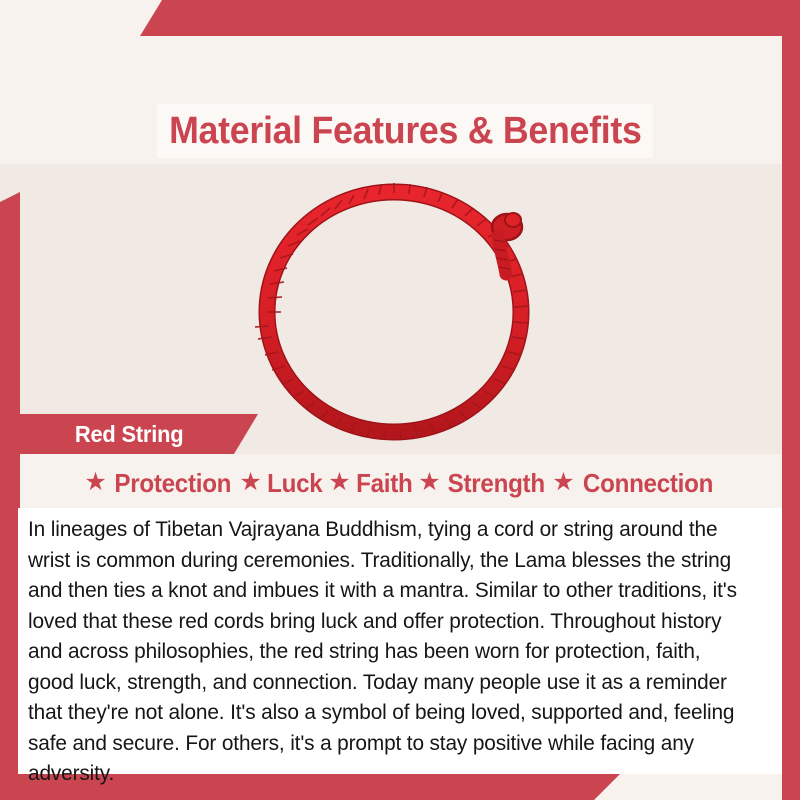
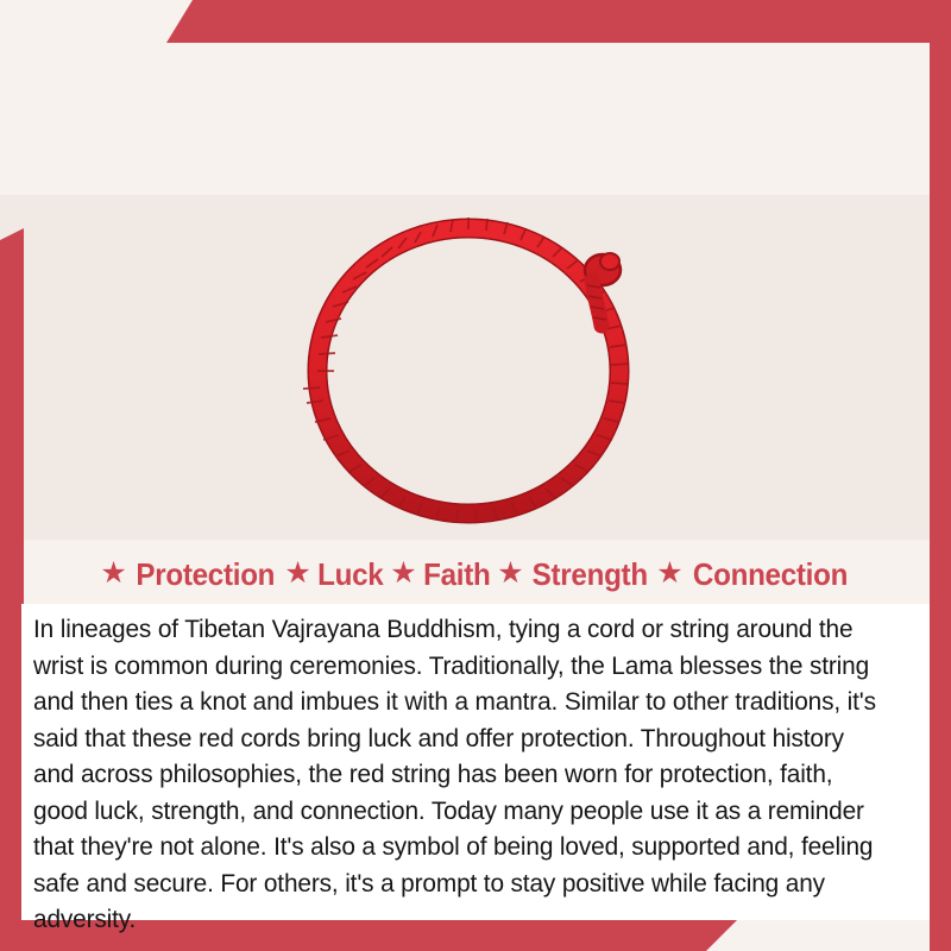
- Material Features & Benefits
- Red String
  ★
  Protection
  ★
  Luck
  ★
  Faith
  ★
  Strength
  ★
  Connection
- In lineages of Tibetan Vajrayana Buddhism, tying a cord or string around the wrist is common during ceremonies. Traditionally, the Lama blesses the string and then ties a knot and imbues it with a mantra. Similar to other traditions, it's loved that these red cords bring luck and offer protection. Throughout history and across philosophies, the red string has been worn for protection, faith, good luck, strength, and connection. Today many people use it as a reminder that they're not alone. It's also a symbol of being loved, supported and, feeling safe and secure. For others, it's a prompt to stay positive while facing any adversity.
+ In lineages of Tibetan Vajrayana Buddhism, tying a cord or string around the wrist is common during ceremonies. Traditionally, the Lama blesses the string and then ties a knot and imbues it with a mantra. Similar to other traditions, it's said that these red cords bring luck and offer protection. Throughout history and across philosophies, the red string has been worn for protection, faith, good luck, strength, and connection. Today many people use it as a reminder that they're not alone. It's also a symbol of being loved, supported and, feeling safe and secure. For others, it's a prompt to stay positive while facing any adversity.
